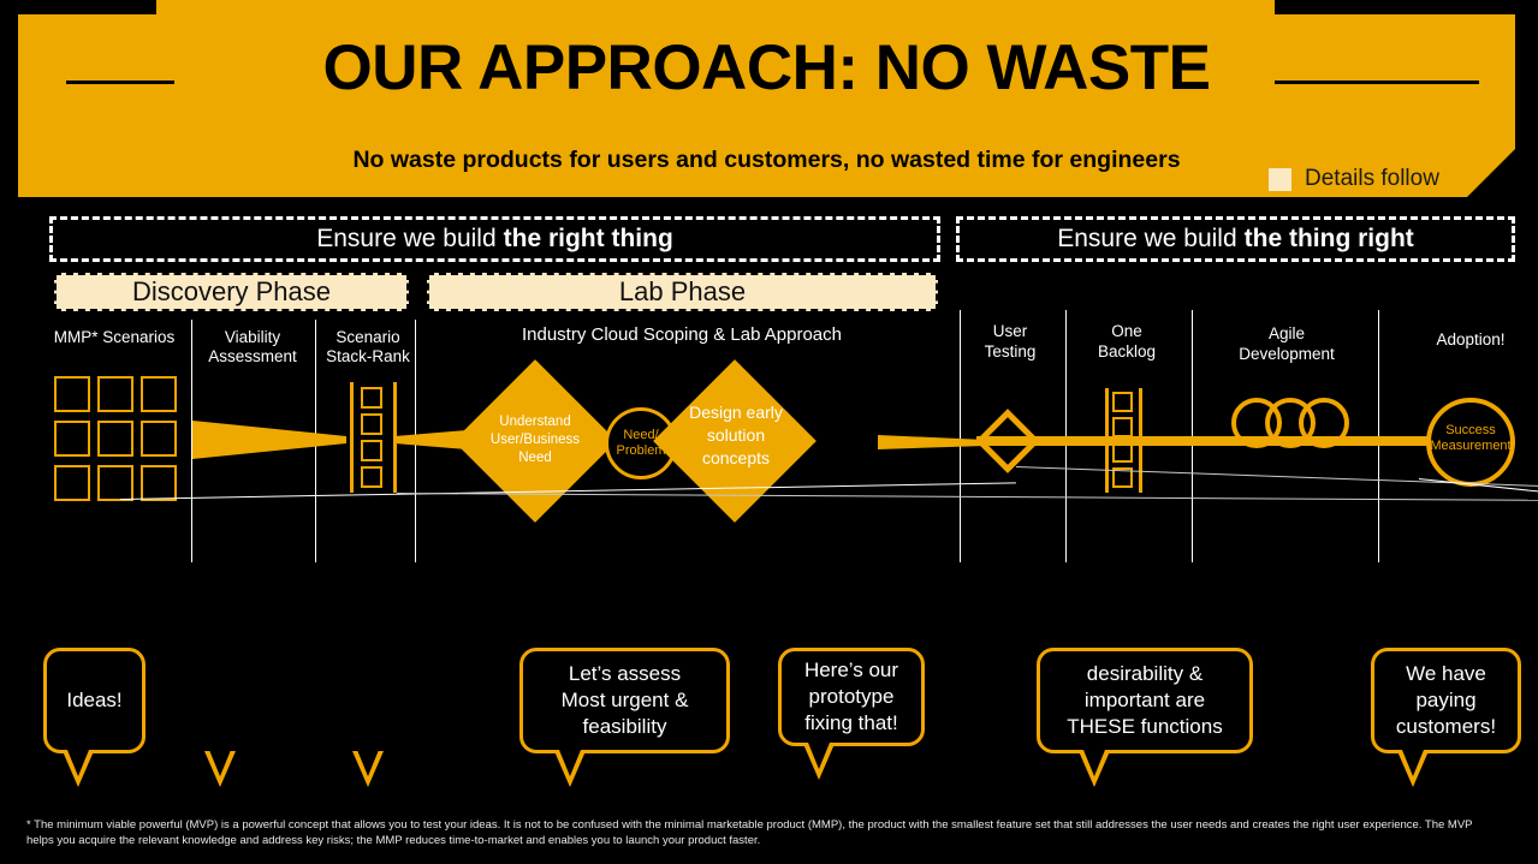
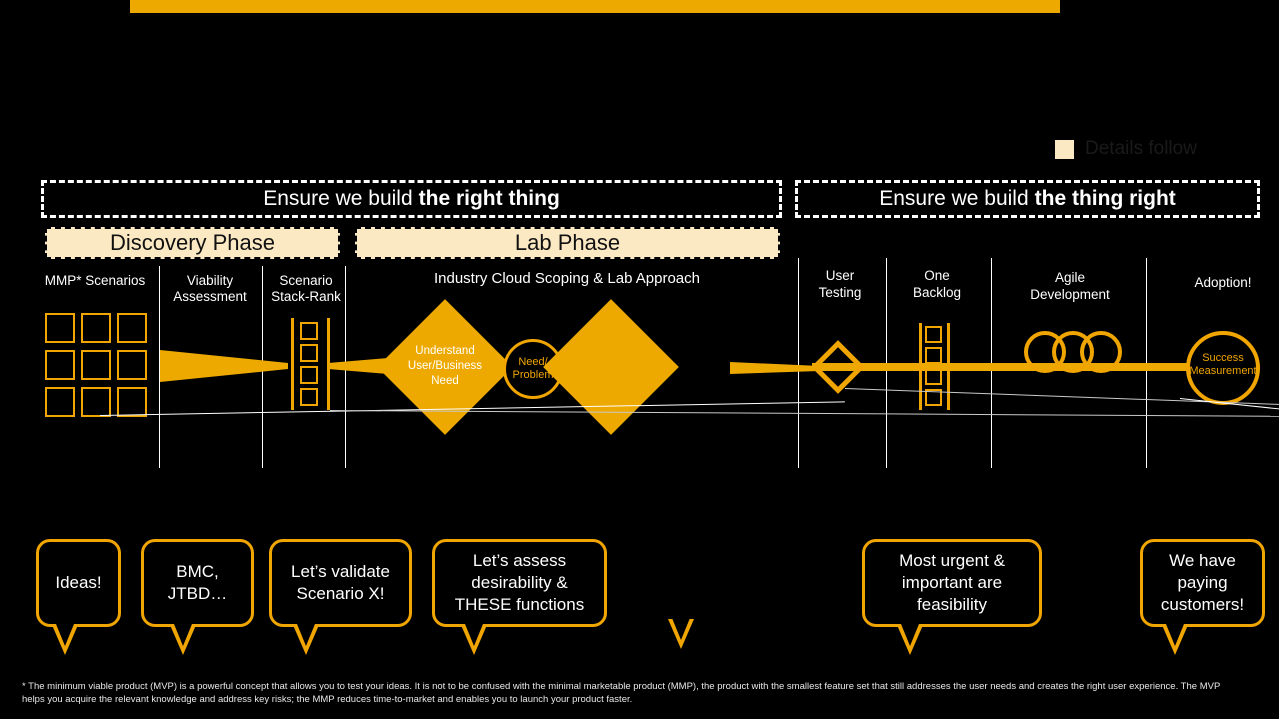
- OUR APPROACH: NO WASTE
- No waste products for users and customers, no wasted time for engineers
  Details follow
  Ensure we build
  the right thing
  Ensure we build
  the thing right
  Discovery Phase
  Lab Phase
  MMP* Scenarios
  Viability
  Assessment
  Scenario
  Stack-Rank
  Industry Cloud Scoping & Lab Approach
  User
  Testing
  One
  Backlog
  Agile
  Development
  Adoption!
  Understand
  User/Business
  Need
  Need
  Problem
- Design early
- solution
- concepts
  Success
  Measurement
  Ideas!
+ BMC,
+ JTBD…
+ Let’s validate
+ Scenario X!
  Let’s assess
- Most urgent &
+ desirability &
- feasibility
+ THESE functions
- Here’s our
- prototype
- fixing that!
- desirability &
+ Most urgent &
  important are
- THESE functions
+ feasibility
  We have
  paying
  customers!
- * The minimum viable powerful (MVP) is a powerful concept that allows you to test your ideas. It is not to be confused with the minimal marketable product (MMP), the product with the smallest feature set that still addresses the user needs and creates the right user experience. The MVP helps you acquire the relevant knowledge and address key risks; the MMP reduces time-to-market and enables you to launch your product faster.
+ * The minimum viable product (MVP) is a powerful concept that allows you to test your ideas. It is not to be confused with the minimal marketable product (MMP), the product with the smallest feature set that still addresses the user needs and creates the right user experience. The MVP helps you acquire the relevant knowledge and address key risks; the MMP reduces time-to-market and enables you to launch your product faster.
